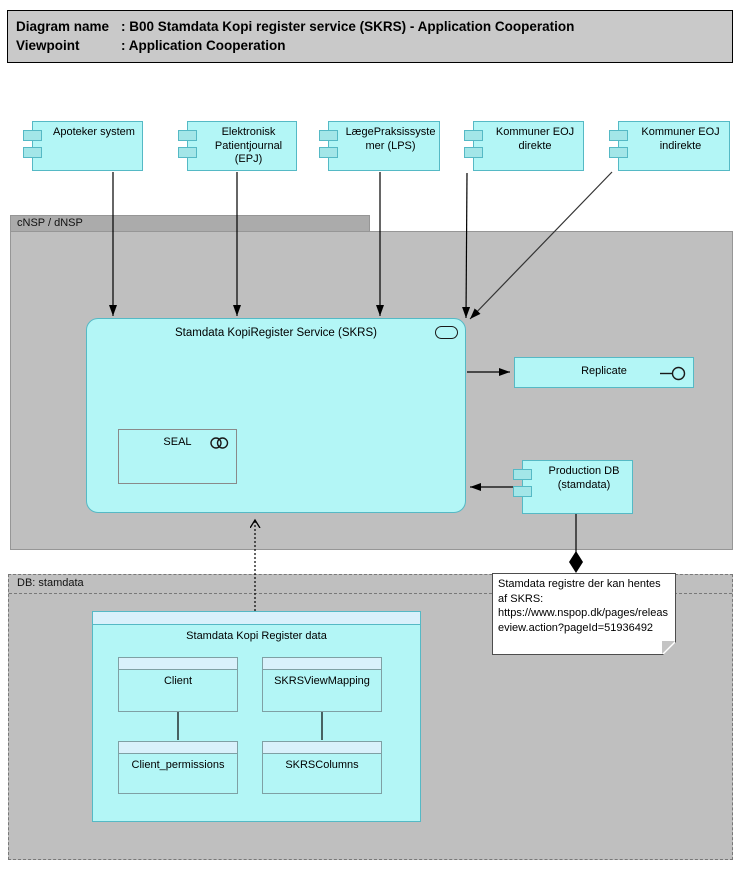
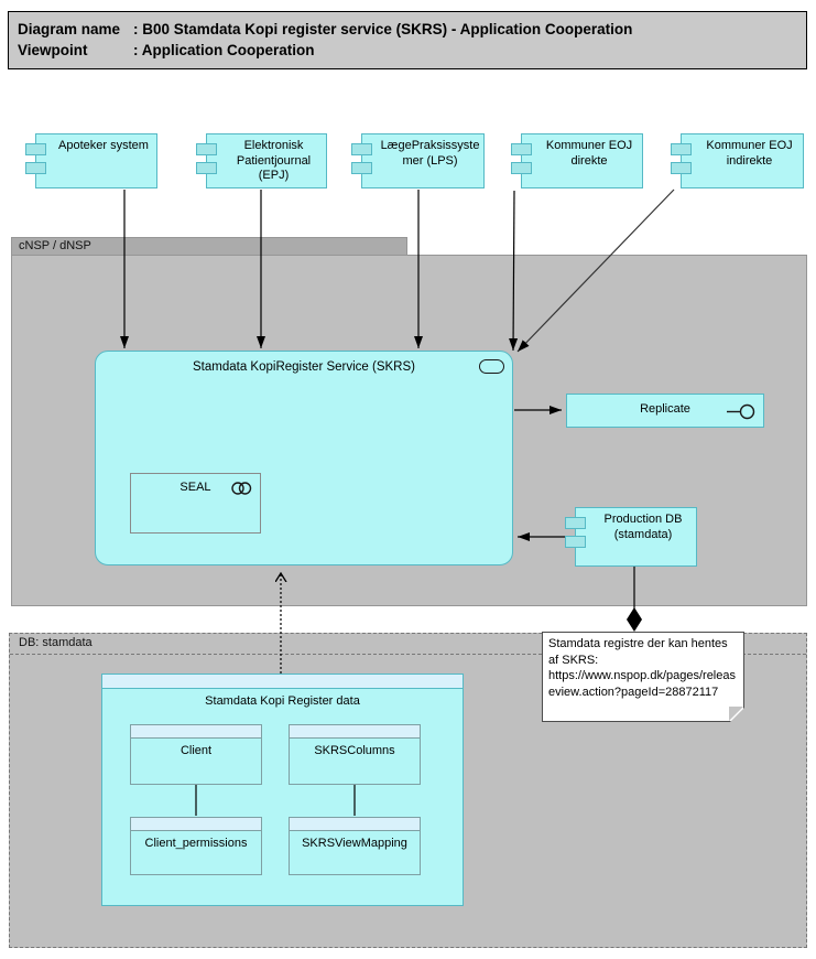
  Diagram name
  : B00 Stamdata Kopi register service (SKRS) - Application Cooperation
  Viewpoint
  : Application Cooperation
  cNSP / dNSP
  DB: stamdata
  Apoteker system
  Elektronisk Patientjournal (EPJ)
  LægePraksissystemer (LPS)
  Kommuner EOJ direkte
  Kommuner EOJ indirekte
  Stamdata KopiRegister Service (SKRS)
  SEAL
  Replicate
  Production DB (stamdata)
- Stamdata registre der kan hentes af SKRS: https://www.nspop.dk/pages/releaseview.action?pageId=51936492
+ Stamdata registre der kan hentes af SKRS: https://www.nspop.dk/pages/releaseview.action?pageId=28872117
  Stamdata Kopi Register data
  Client
- SKRSViewMapping
+ SKRSColumns
  Client_permissions
- SKRSColumns
+ SKRSViewMapping
